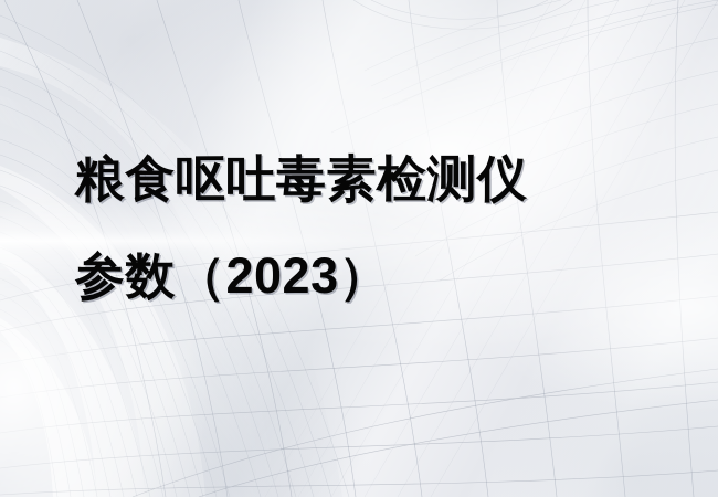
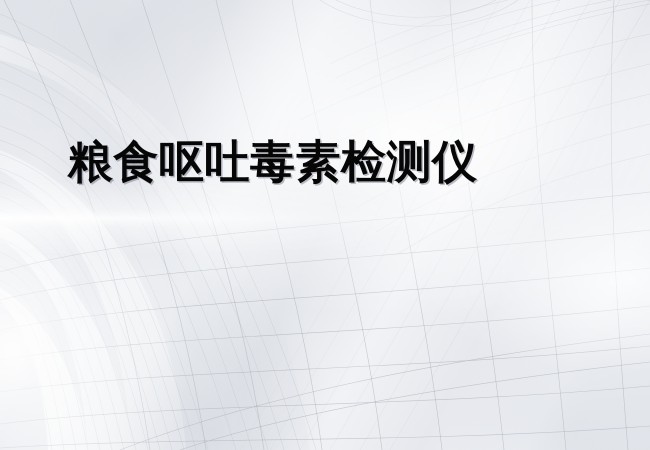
  粮食呕吐毒素检测仪
- 参数（2023）
